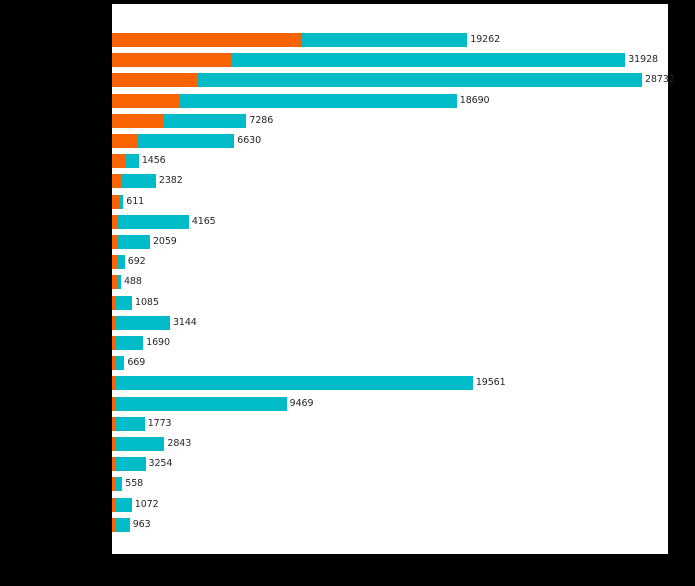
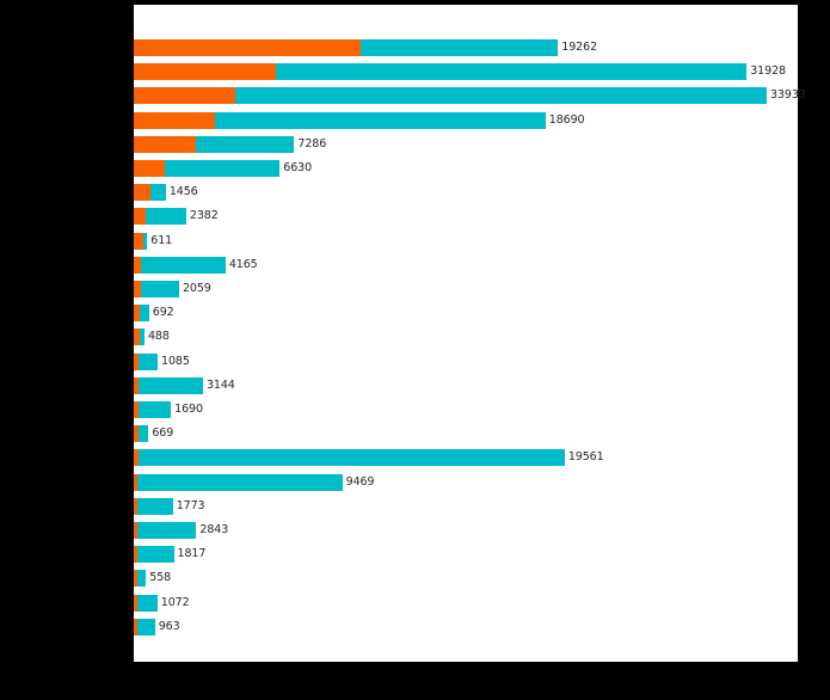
  19262
  31928
- 28732
+ 33933
  18690
  7286
  6630
  1456
  2382
  611
  4165
  2059
  692
  488
  1085
  3144
  1690
  669
  19561
  9469
  1773
  2843
- 3254
+ 1817
  558
  1072
  963
